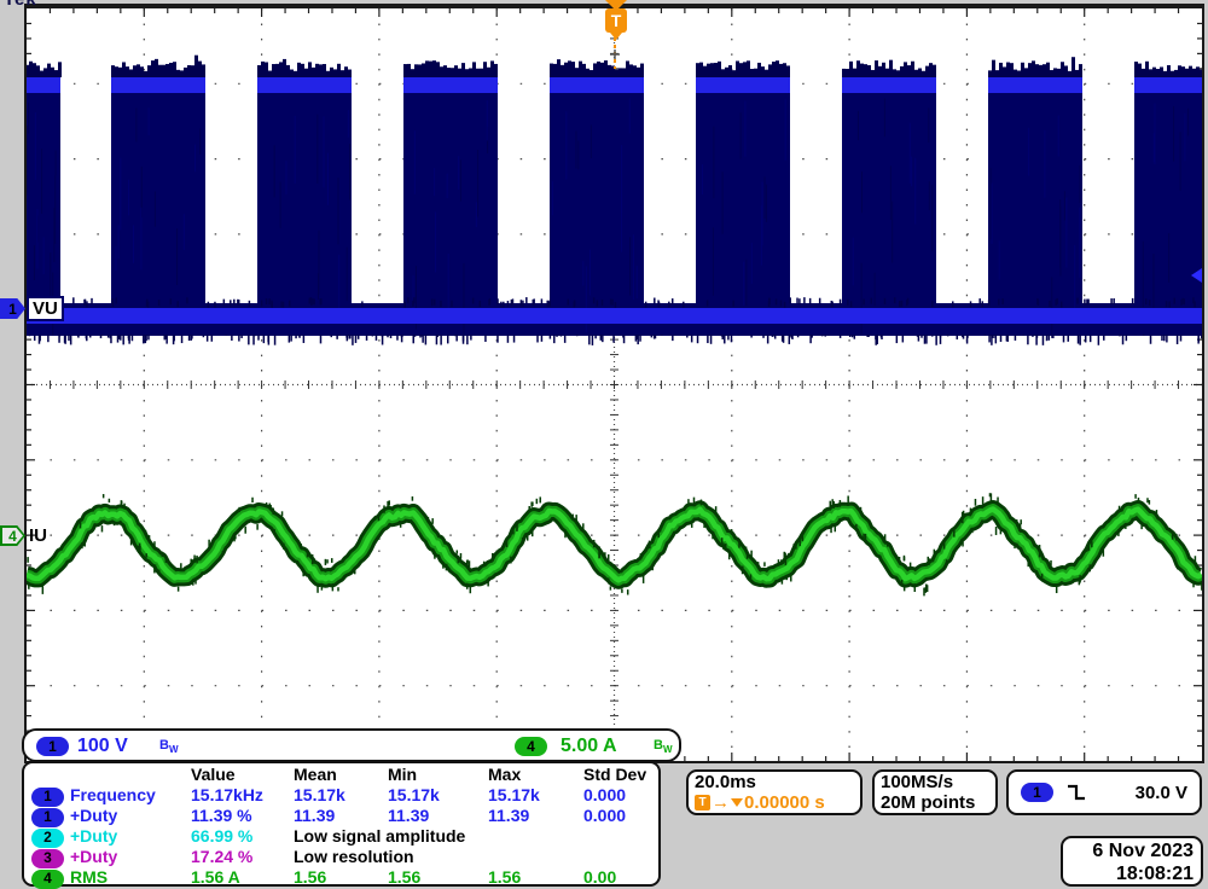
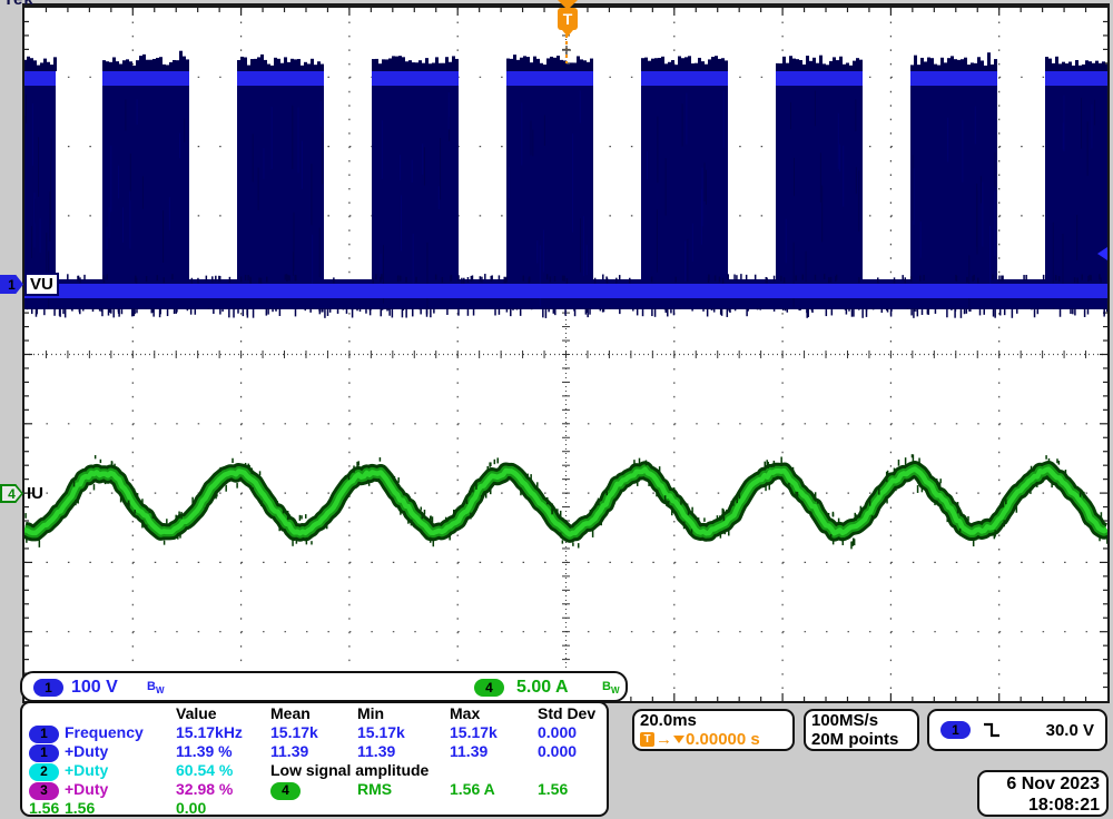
  T
  1
  VU
  4
  IU
  1
  100 V
  BW
  4
  5.00 A
  BW
  Value
  Mean
  Min
  Max
  Std Dev
  1
  Frequency
  15.17kHz
  15.17k
  15.17k
  15.17k
  0.000
  1
  +Duty
  11.39 %
  11.39
  11.39
  11.39
  0.000
  2
  +Duty
- 66.99 %
+ 60.54 %
  Low signal amplitude
  3
  +Duty
- 17.24 %
+ 32.98 %
- Low resolution
  4
  RMS
  1.56 A
  1.56
  1.56
  1.56
  0.00
  20.0ms
  T
  →
  0.00000 s
  100MS/s
  20M points
  1
  30.0 V
  6 Nov 2023
  18:08:21
